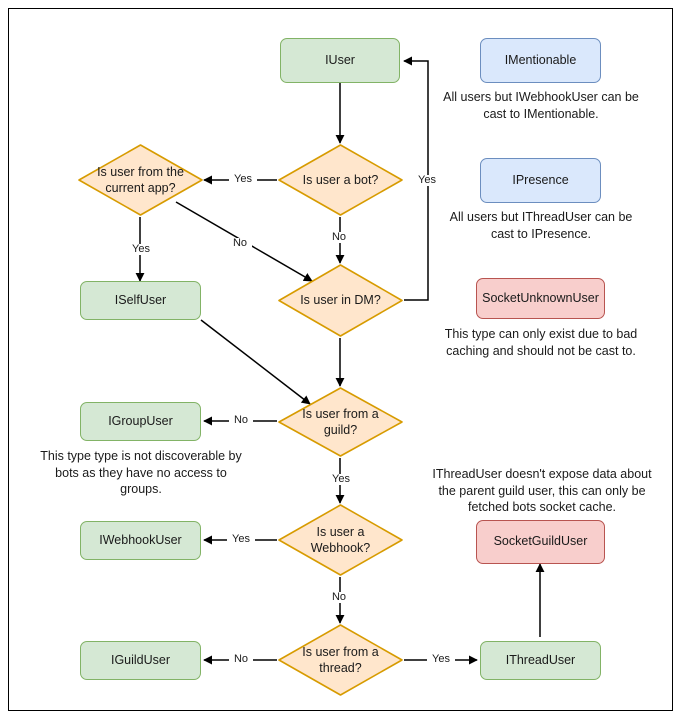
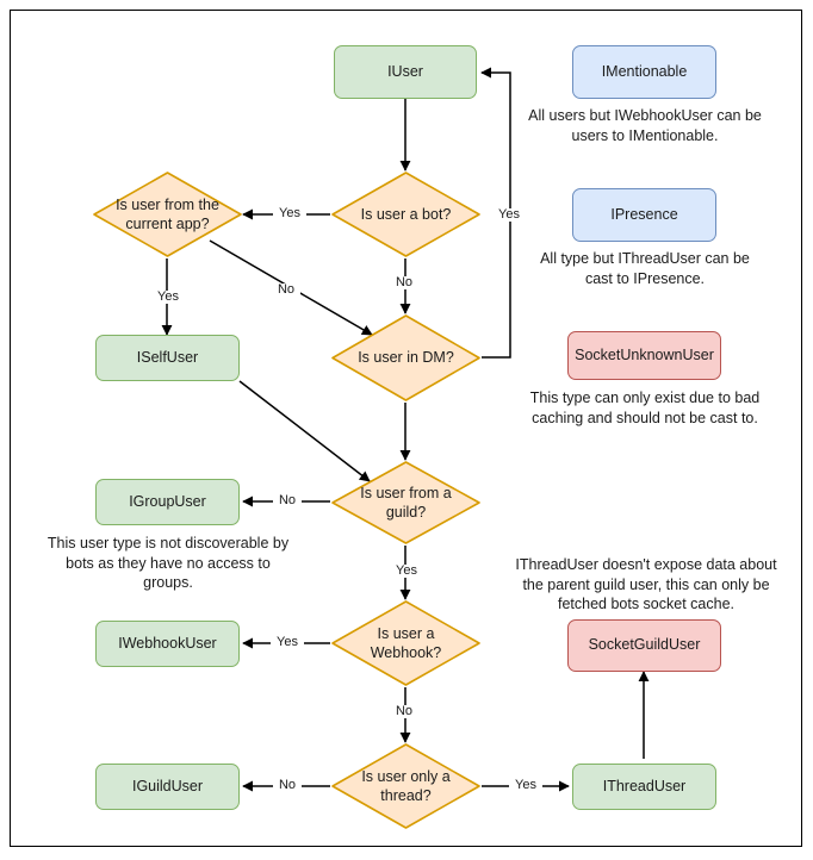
  IUser
  Is user a bot?
  Is user from the current app?
  ISelfUser
  Is user in DM?
  Is user from a guild?
  IGroupUser
  Is user a Webhook?
  IWebhookUser
- Is user from a thread?
+ Is user only a thread?
  IGuildUser
  IThreadUser
  IMentionable
- All users but IWebhookUser can be cast to IMentionable.
+ All users but IWebhookUser can be users to IMentionable.
  IPresence
- All users but IThreadUser can be cast to IPresence.
+ All type but IThreadUser can be cast to IPresence.
  SocketUnknownUser
  This type can only exist due to bad caching and should not be cast to.
- This type type is not discoverable by bots as they have no access to groups.
+ This user type is not discoverable by bots as they have no access to groups.
  IThreadUser doesn't expose data about the parent guild user, this can only be fetched bots socket cache.
  SocketGuildUser
  Yes
  No
  Yes
  No
  Yes
  No
  Yes
  Yes
  No
  No
  Yes
